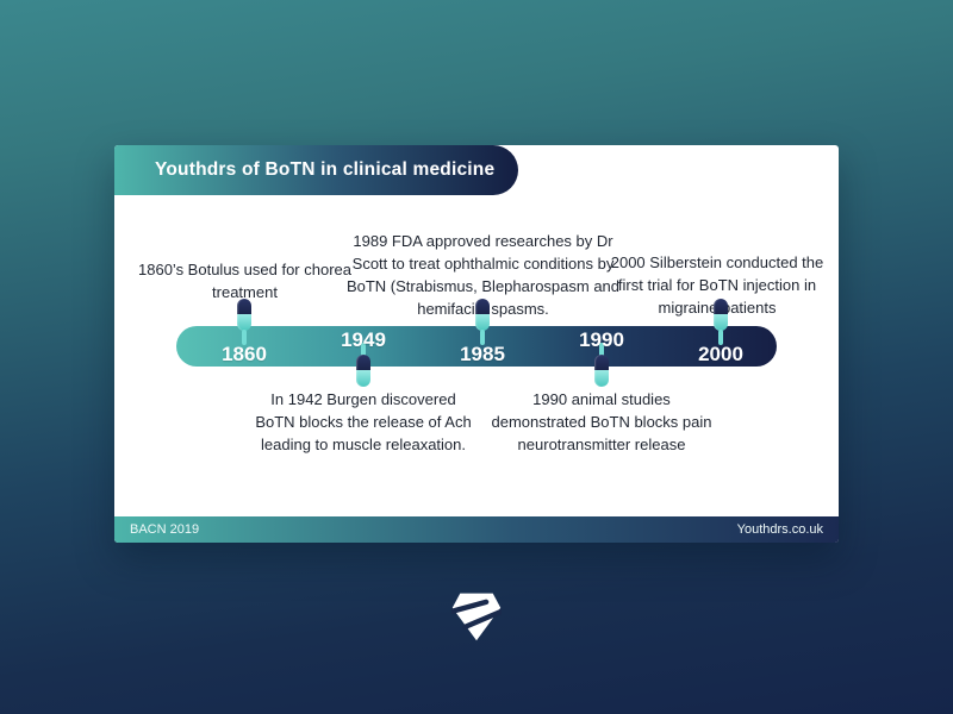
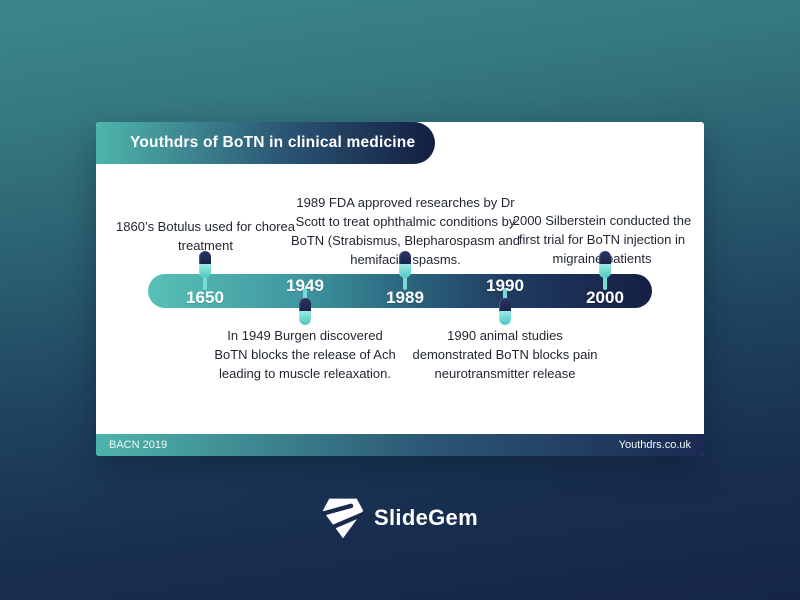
  Youthdrs of BoTN in clinical medicine
  1860’s Botulus used for chorea treatment
  1989 FDA approved researches by Dr Scott to treat ophthalmic conditions by BoTN (Strabismus, Blepharospasm and hemifaci spasms.
  2000 Silberstein conducted the first trial for BoTN injection in migrainatients
- In 1942 Burgen discovered BoTN blocks the release of Ach leading to muscle releaxation.
+ In 1949 Burgen discovered BoTN blocks the release of Ach leading to muscle releaxation.
  1990 animal studies demonstrated BoTN blocks pain neurotransmitter release
- 1860
+ 1650
  1949
- 1985
+ 1989
  1990
  2000
  BACN 2019
  Youthdrs.co.uk
+ SlideGem
